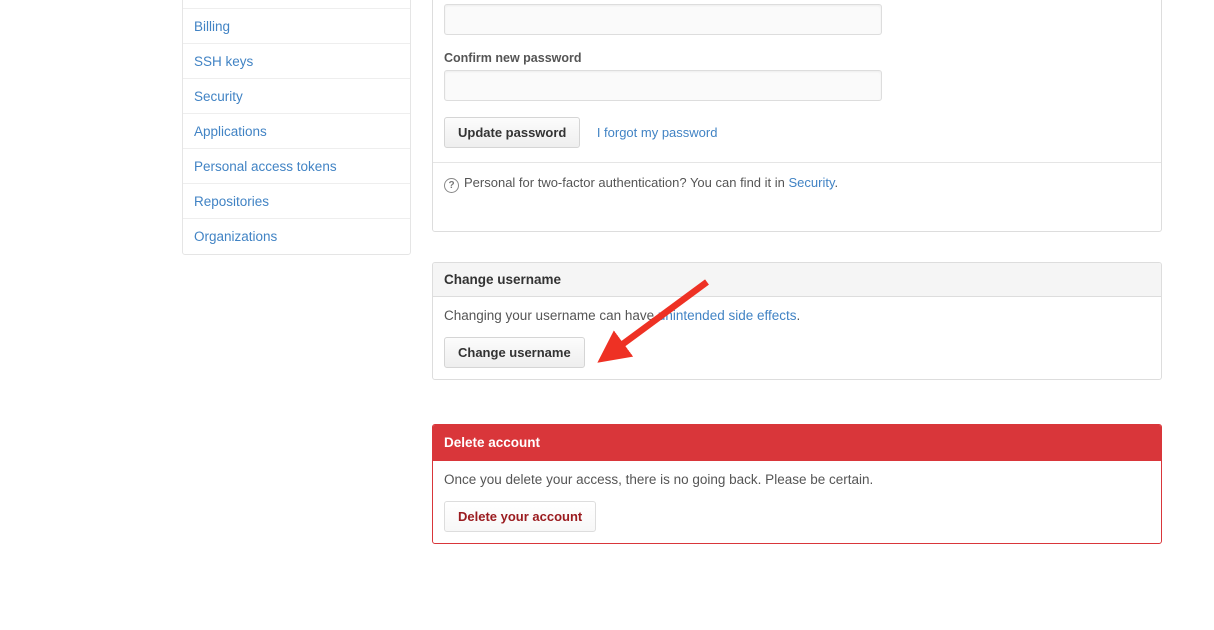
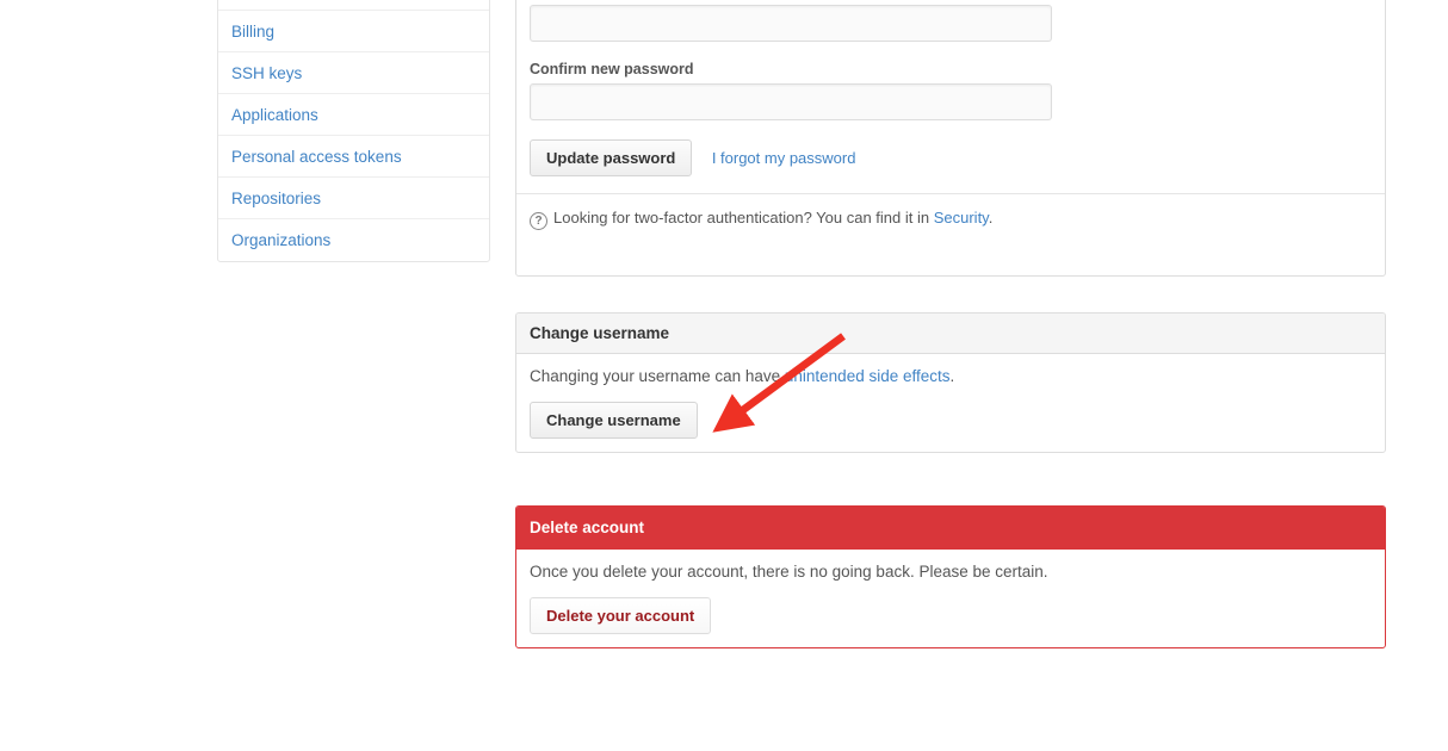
  Billing
  SSH keys
- Security
  Applications
  Personal access tokens
  Repositories
  Organizations
  Confirm new password
  Update password I forgot my password
- ? Personal for two-factor authentication? You can find it in Security.
+ ? Looking for two-factor authentication? You can find it in Security.
  Change username
  Changing your username can have nintended side effects.
  Change username
  Delete account
- Once you delete your access, there is no going back. Please be certain.
+ Once you delete your account, there is no going back. Please be certain.
  Delete your account
